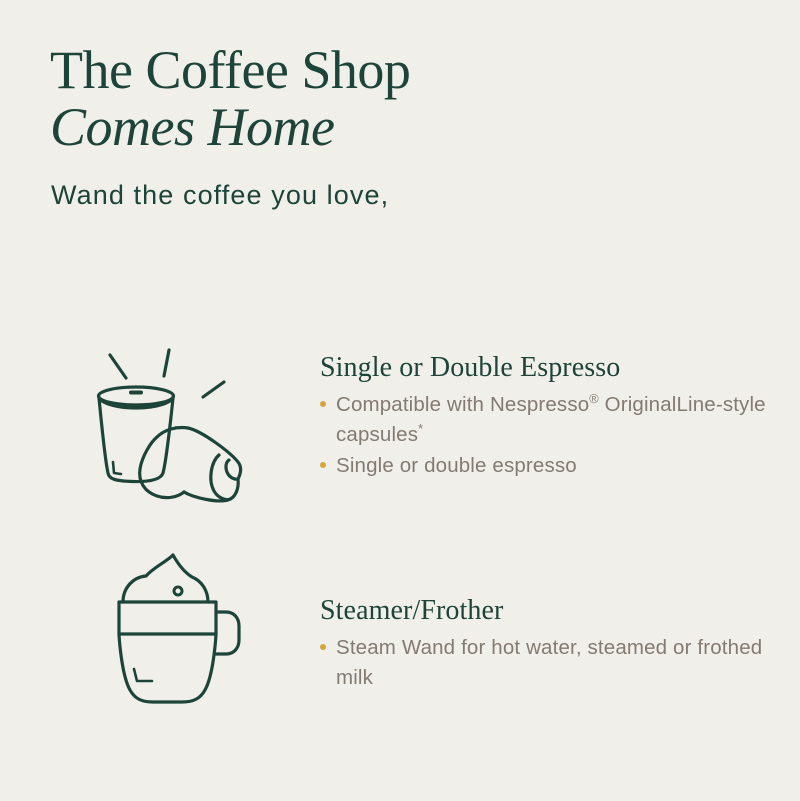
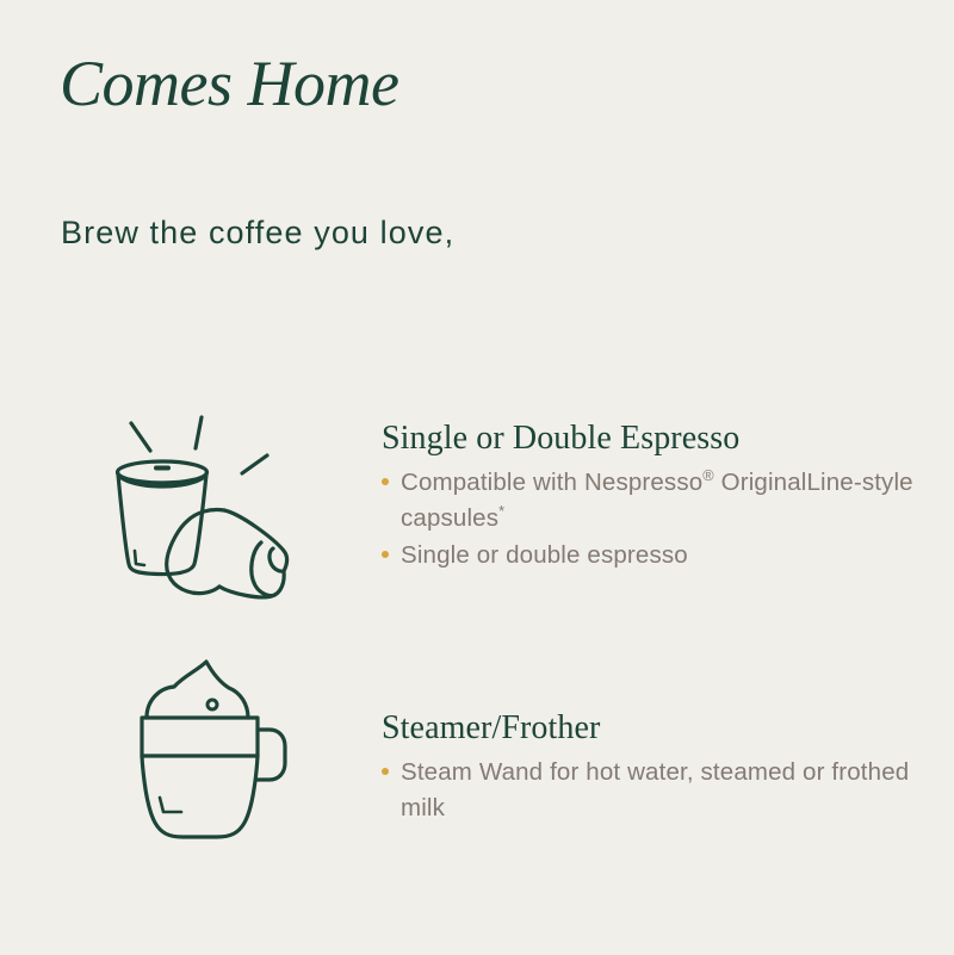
- The Coffee Shop
  Comes Home
- Wand the coffee you love,
+ Brew the coffee you love,
  Single or Double Espresso
  Compatible with Nespresso® OriginalLine-style capsules*
  Single or double espresso
  Steamer/Frother
  Steam Wand for hot water, steamed or frothed milk
